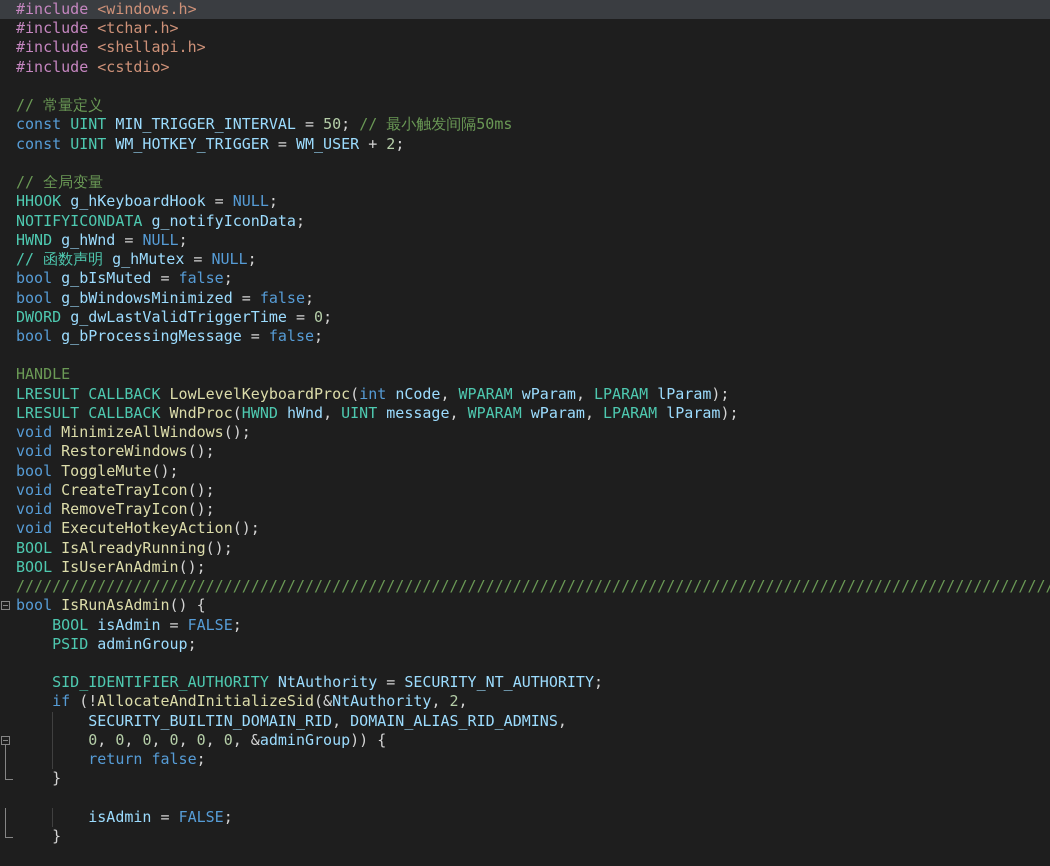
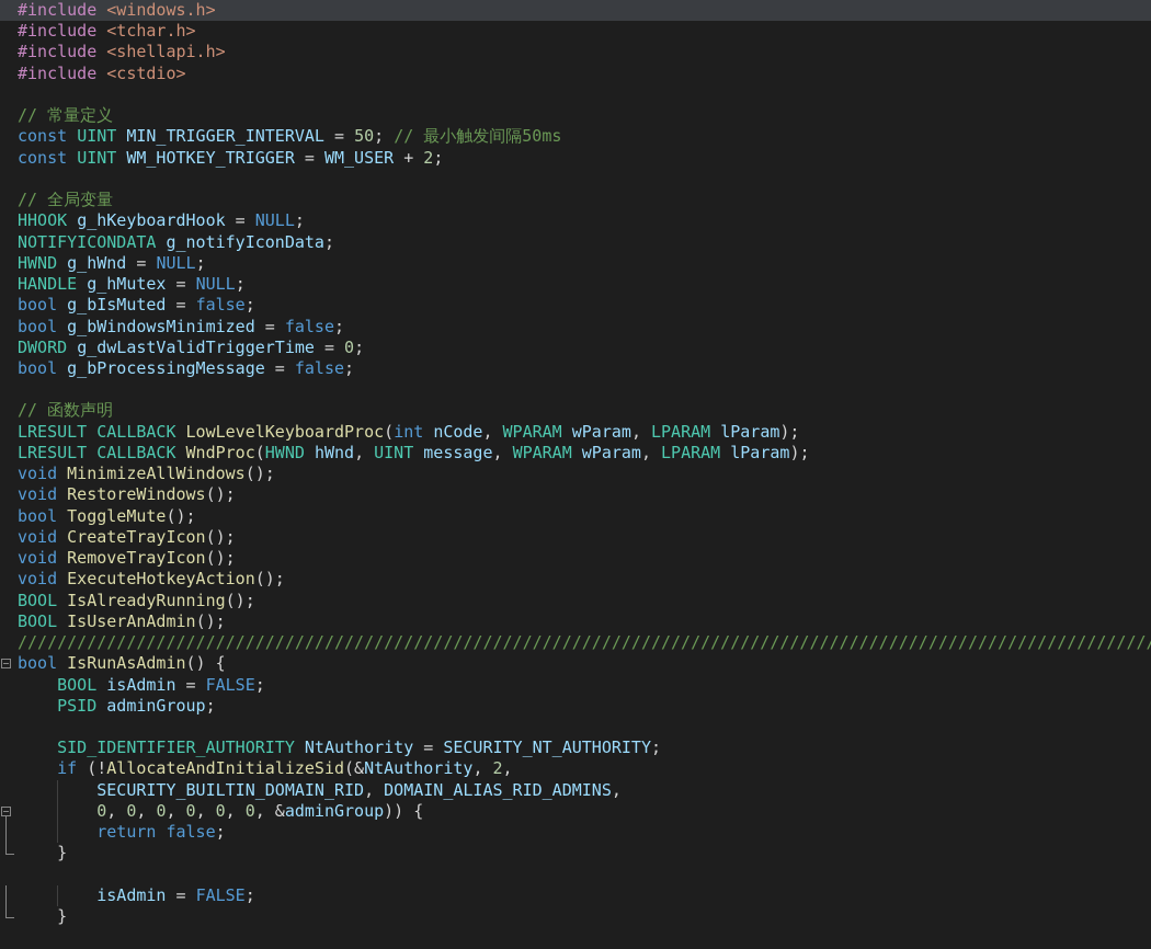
  #include <windows.h>
  #include <tchar.h>
  #include <shellapi.h>
  #include <cstdio>
  // 常量定义
  const UINT MIN_TRIGGER_INTERVAL = 50; // 最小触发间隔50ms
  const UINT WM_HOTKEY_TRIGGER = WM_USER + 2;
  // 全局变量
  HHOOK g_hKeyboardHook = NULL;
  NOTIFYICONDATA g_notifyIconData;
  HWND g_hWnd = NULL;
- // 函数声明 g_hMutex = NULL;
+ HANDLE g_hMutex = NULL;
  bool g_bIsMuted = false;
  bool g_bWindowsMinimized = false;
  DWORD g_dwLastValidTriggerTime = 0;
  bool g_bProcessingMessage = false;
- HANDLE
+ // 函数声明
  LRESULT CALLBACK LowLevelKeyboardProc(int nCode, WPARAM wParam, LPARAM lParam);
  LRESULT CALLBACK WndProc(HWND hWnd, UINT message, WPARAM wParam, LPARAM lParam);
  void MinimizeAllWindows();
  void RestoreWindows();
  bool ToggleMute();
  void CreateTrayIcon();
  void RemoveTrayIcon();
  void ExecuteHotkeyAction();
  BOOL IsAlreadyRunning();
  BOOL IsUserAnAdmin();
  //////////////////////////////////////////////////////////////////////////////////////////////////////////////////
  bool IsRunAsAdmin() {
  BOOL isAdmin = FALSE;
  PSID adminGroup;
  SID_IDENTIFIER_AUTHORITY NtAuthority = SECURITY_NT_AUTHORITY;
  if (!AllocateAndInitializeSid(&NtAuthority, 2,
  SECURITY_BUILTIN_DOMAIN_RID, DOMAIN_ALIAS_RID_ADMINS,
  0, 0, 0, 0, 0, 0, &adminGroup)) {
  return false;
  }
  isAdmin = FALSE;
  }
